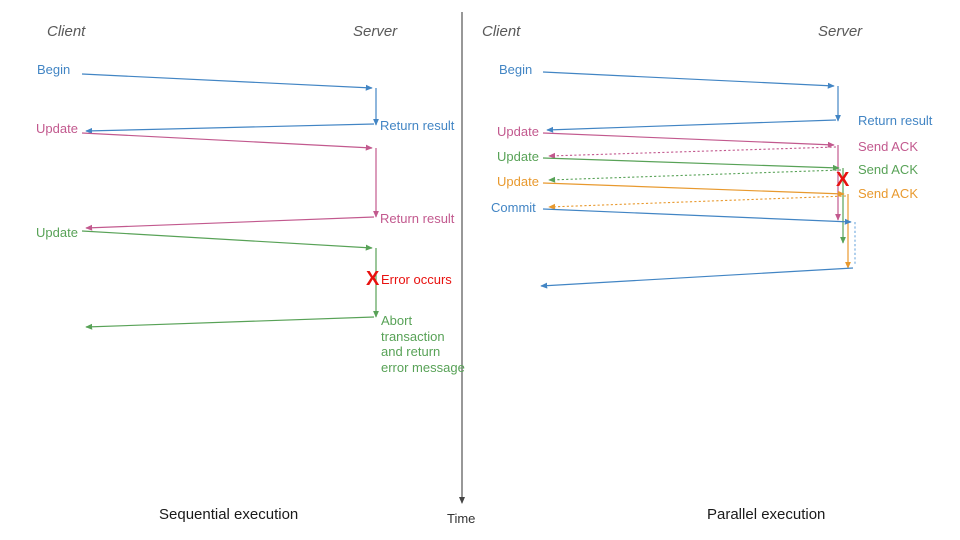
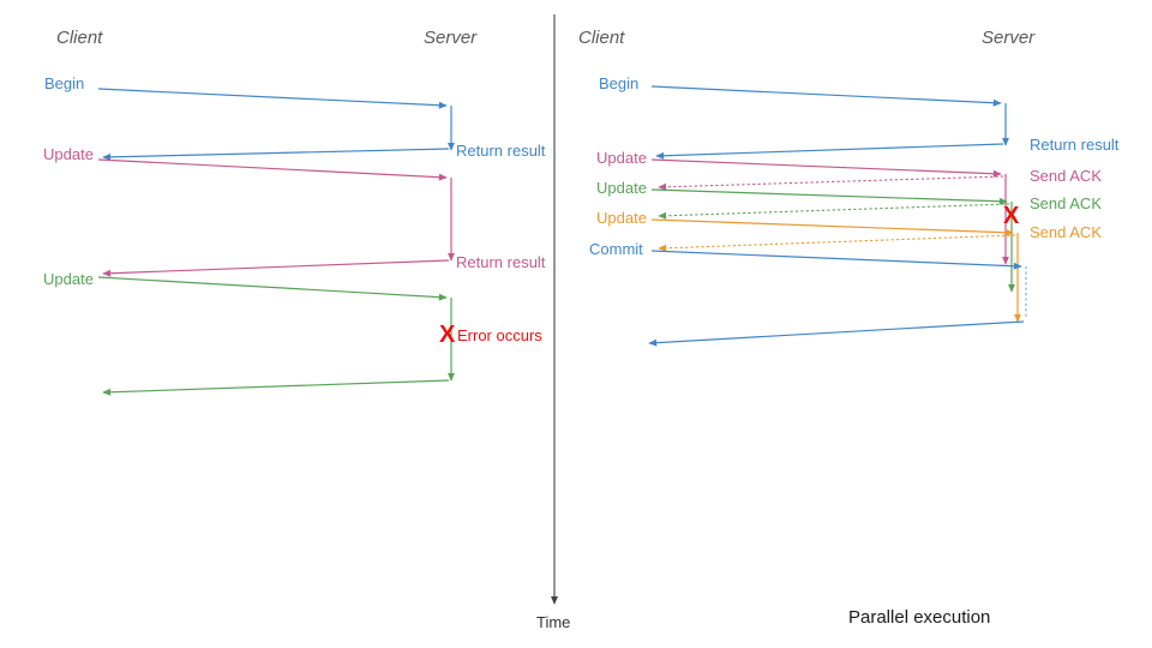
  Client
  Server
  Begin
  Return result
  Update
  Return result
  Update
  X
  Error occurs
- Abort transaction and return error message
- Sequential execution
  Client
  Server
  Begin
  Return result
  Update
  Send ACK
  Update
  Send ACK
  Update
  Send ACK
  Commit
  X
  Parallel execution
  Time
